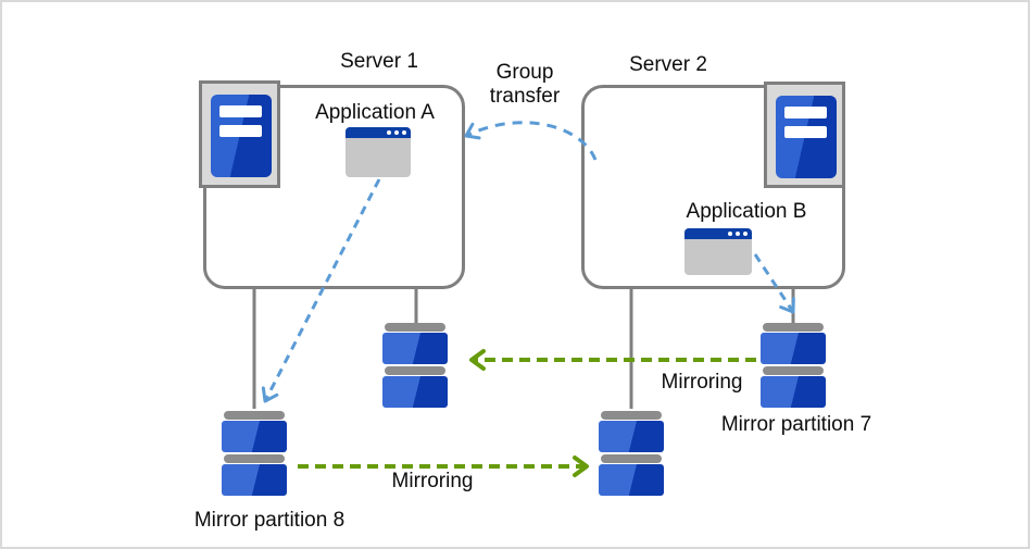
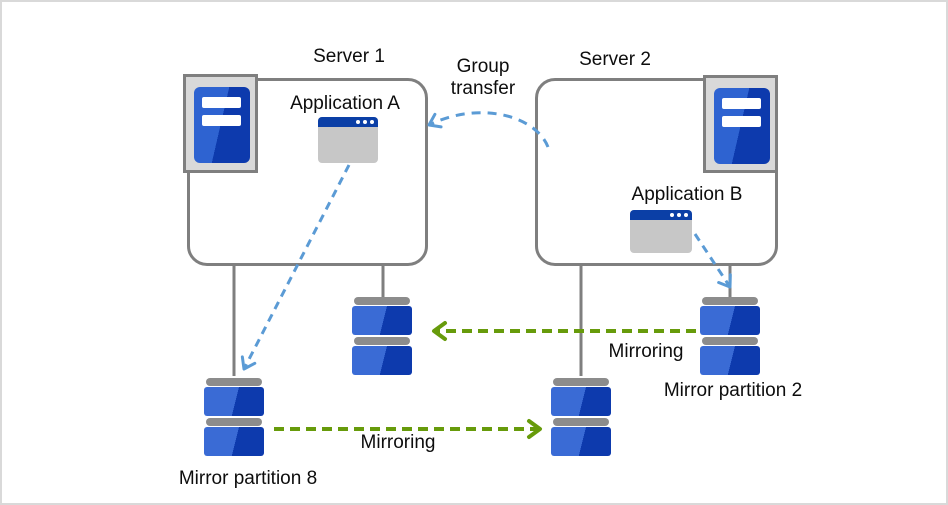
  Server 1
  Application A
  Server 2
  Application B
  Group
  transfer
  Mirroring
  Mirroring
  Mirror partition 8
- Mirror partition 7
+ Mirror partition 2
